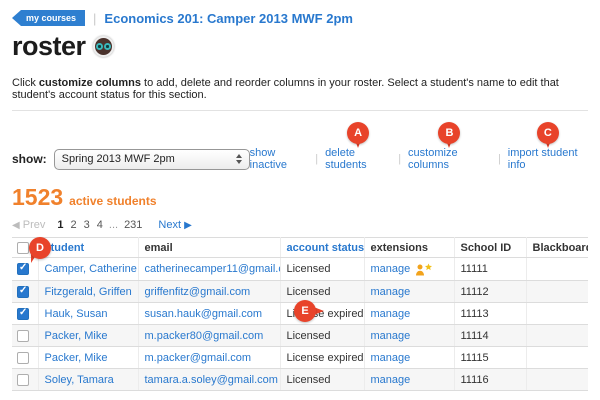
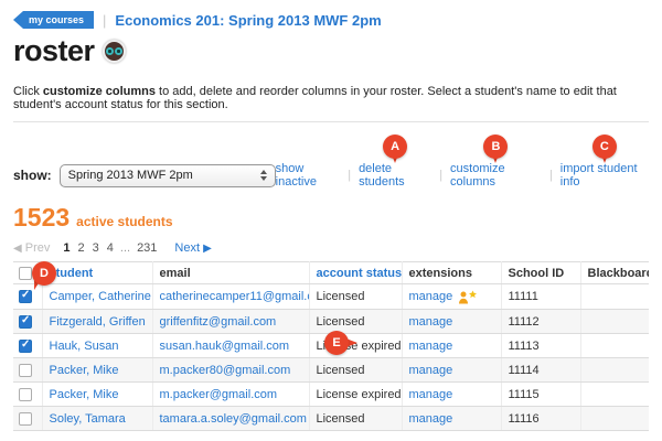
  my courses
  |
- Economics 201: Camper 2013 MWF 2pm
+ Economics 201: Spring 2013 MWF 2pm
  roster
  Click customize columns to add, delete and reorder columns in your roster. Select a student's name to edit that student's account status for this section.
  show:
  Spring 2013 MWF 2pm
  show inactive
  |
  A
  delete students
  |
  B
  customize columns
  |
  C
  import student info
  1523
  active students
  ◀ Prev
  1
  2
  3
  4
  ...
  231
  Next ▶
  D
  E
  	tudent	email	account status	extensions	School ID	Blackboar
  	Camper, Catherine	catherinecamper11@gmail.	Licensed	manage	11111
  	Fitzgerald, Griffen	griffenfitz@gmail.com	Licensed	manage	11112
  	Hauk, Susan	susan.hauk@gmail.com	Le expired	manage	11113
  	Packer, Mike	m.packer80@gmail.com	Licensed	manage	11114
  	Packer, Mike	m.packer@gmail.com	License expired	manage	11115
  	Soley, Tamara	tamara.a.soley@gmail.com	Licensed	manage	11116
